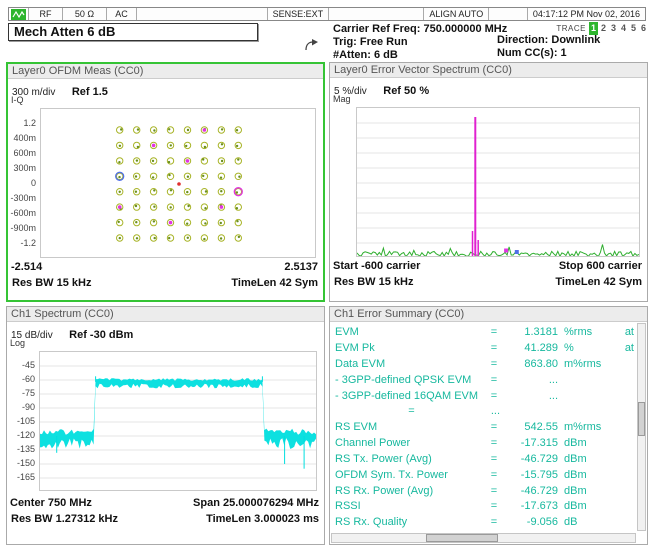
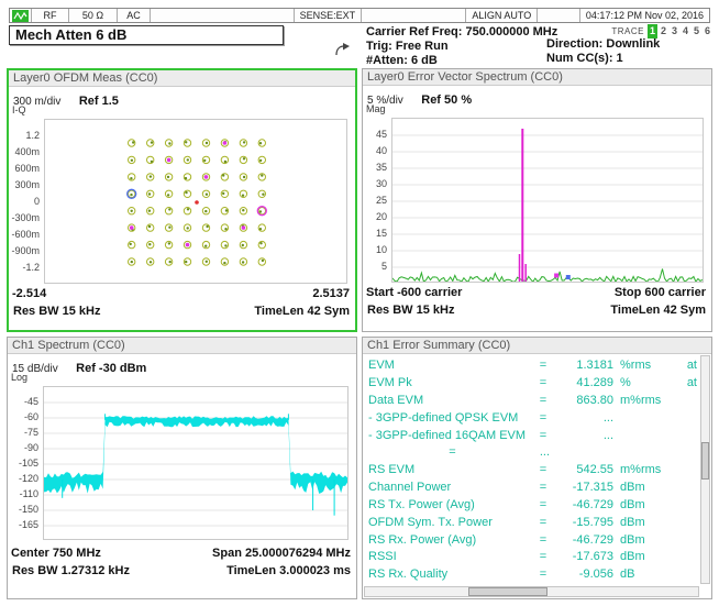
  RF
  50 Ω
  AC
  SENSE:EXT
  ALIGN AUTO
  04:17:12 PM Nov 02, 2016
  Mech Atten 6 dB
  Carrier Ref Freq: 750.000000 MHz
  Trig: Free Run
  #Atten: 6 dB
  TRACE 1 2 3 4 5 6
  Direction: Downlink
  Num CC(s): 1
  Layer0 OFDM Meas (CC0)
  300 m/div Ref 1.5
  I-Q
  1.2
  400m
  600m
  300m
  0
  -300m
  -600m
  -900m
  -1.2
  -2.514
  2.5137
  Res BW 15 kHz
  TimeLen 42 Sym
  Layer0 Error Vector Spectrum (CC0)
  5 %/div Ref 50 %
  Mag
+ 45
+ 40
+ 35
+ 30
+ 25
+ 20
+ 15
+ 10
+ 5
  Start -600 carrier
  Stop 600 carrier
  Res BW 15 kHz
  TimeLen 42 Sym
  Ch1 Spectrum (CC0)
  15 dB/div Ref -30 dBm
  Log
  -45
  -60
  -75
  -90
  -105
  -120
- -135
+ -110
  -150
  -165
  Center 750 MHz
  Span 25.000076294 MHz
  Res BW 1.27312 kHz
  TimeLen 3.000023 ms
  Ch1 Error Summary (CC0)
  EVM
  =
  1.3181
  %rms
  at
  EVM Pk
  =
  41.289
  %
  at
  Data EVM
  =
  863.80
  m%rms
  - 3GPP-defined QPSK EVM
  =
  ...
  - 3GPP-defined 16QAM EVM
  =
  ...
  =
  ...
  RS EVM
  =
  542.55
  m%rms
  Channel Power
  =
  -17.315
  dBm
  RS Tx. Power (Avg)
  =
  -46.729
  dBm
  OFDM Sym. Tx. Power
  =
  -15.795
  dBm
  RS Rx. Power (Avg)
  =
  -46.729
  dBm
  RSSI
  =
  -17.673
  dBm
  RS Rx. Quality
  =
  -9.056
  dB
